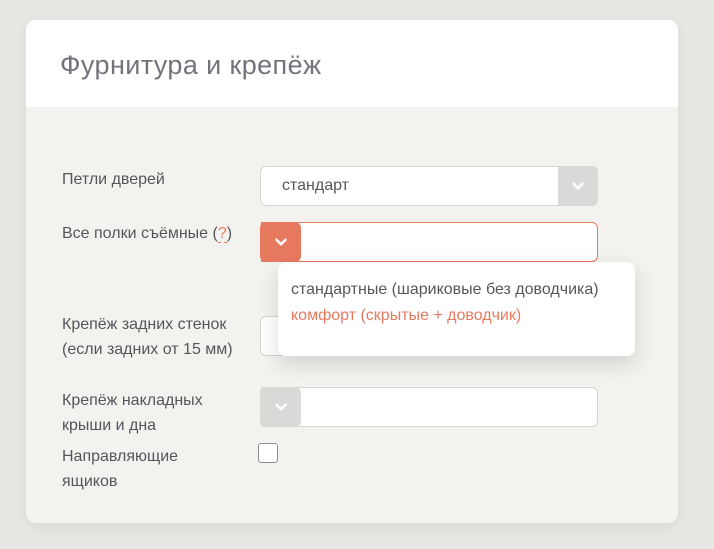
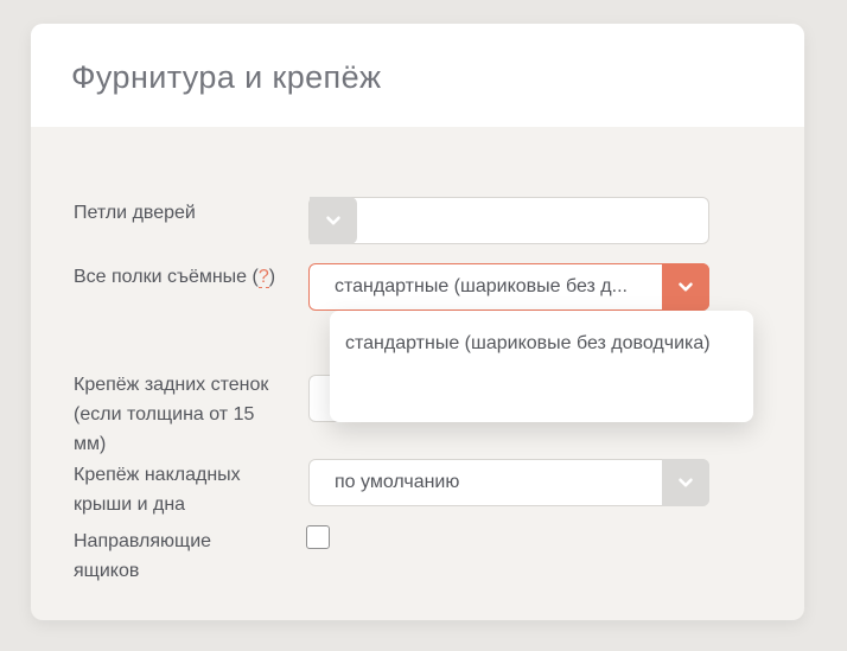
  Фурнитура и крепёж
  Петли дверей
- стандарт
  Все полки съёмные (?)
+ стандартные (шариковые без д...
  стандартные (шариковые без доводчика)
- комфорт (скрытые + доводчик)
- Крепёж задних стенок (если задних от 15 мм)
+ Крепёж задних стенок (если толщина от 15 мм)
  Крепёж накладных крыши и дна
+ по умолчанию
  Направляющие ящиков
